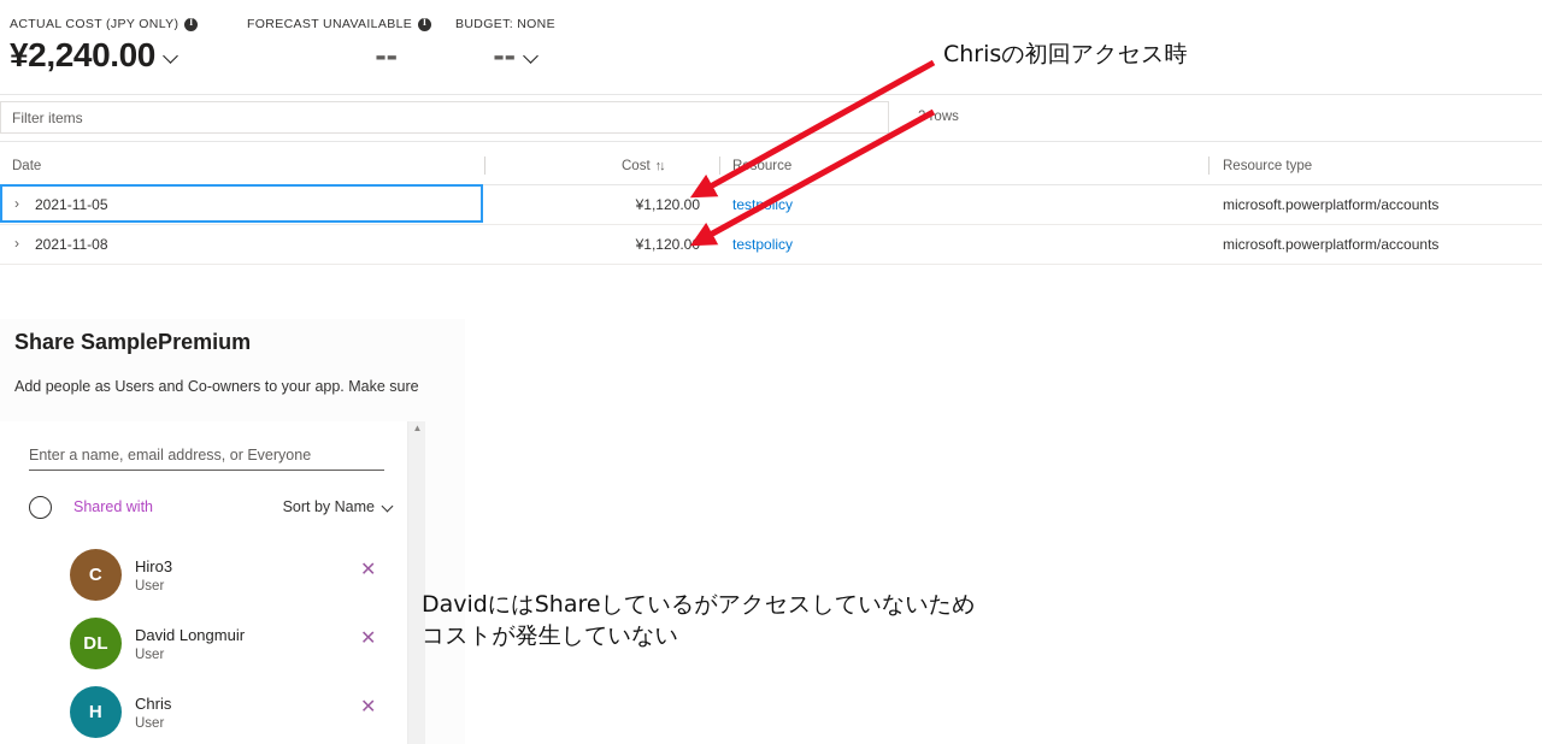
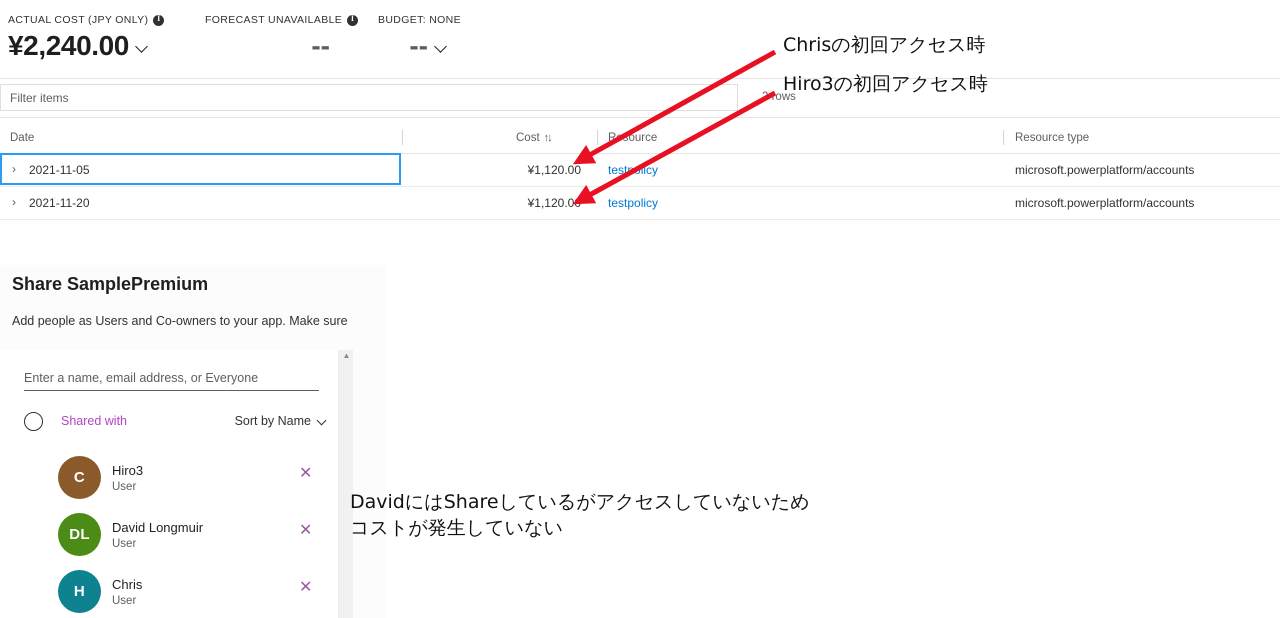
  ACTUAL COST (JPY ONLY)
  ¥2,240.00
  FORECAST UNAVAILABLE
  --
  BUDGET: NONE
  --
  Filter items
  rows
  Date
  Cost
  ↑↓
  Rsource
  Resource type
  ›
  2021-11-05
  ¥1,120.00
  testlicy
  microsoft.powerplatform/accounts
  ›
- 2021-11-08
+ 2021-11-20
  ¥1,120.00
  testpolicy
  microsoft.powerplatform/accounts
  Share SamplePremium
  Add people as Users and Co-owners to your app. Make sure
  Enter a name, email address, or Everyone
  Shared with
  Sort by Name
  C
  Hiro3
  User
  ✕
  DL
  David Longmuir
  User
  ✕
  H
  Chris
  User
  ✕
  ▲
  Chrisの初回アクセス時
+ Hiro3の初回アクセス時
  DavidにはShareしているがアクセスしていないため
  コストが発生していない
